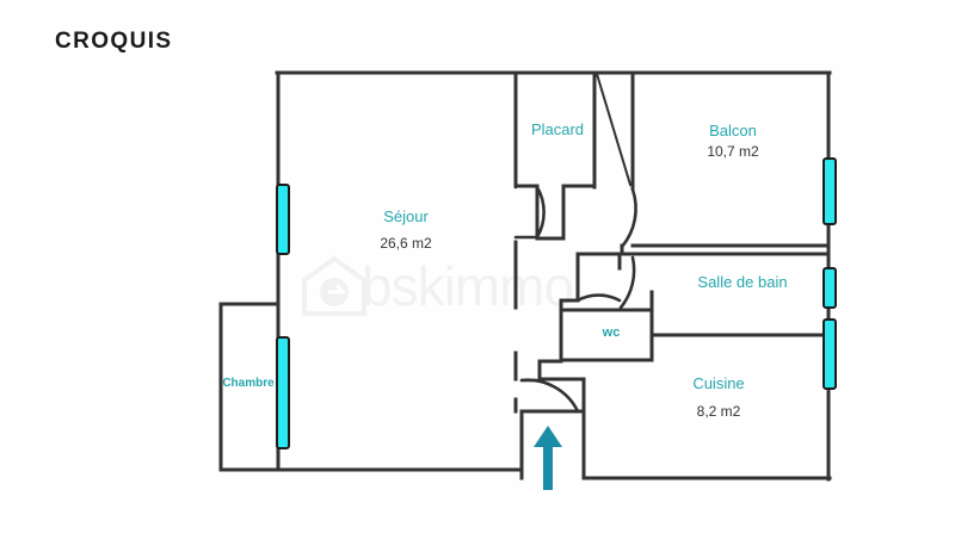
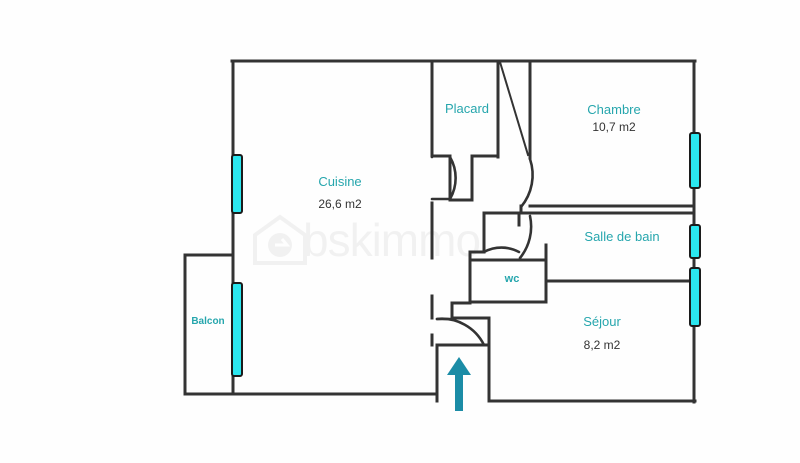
- CROQUIS
  bskimmo
- Séjour
+ Cuisine
  26,6 m2
- Balcon
+ Chambre
  10,7 m2
- Cuisine
+ Séjour
  8,2 m2
  Placard
  Salle de bain
  wc
- Chambre
+ Balcon
